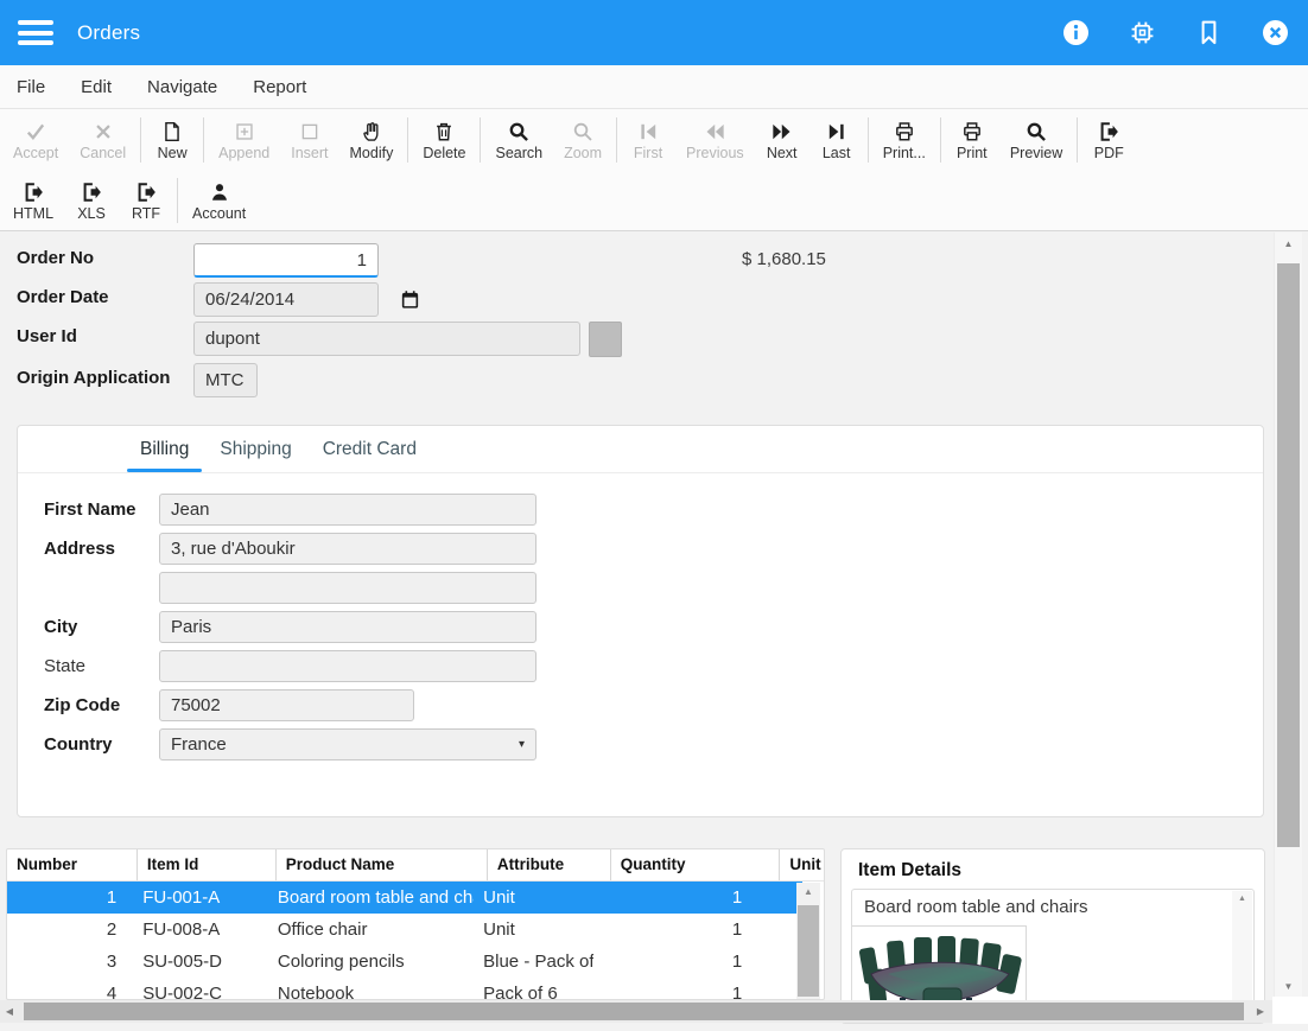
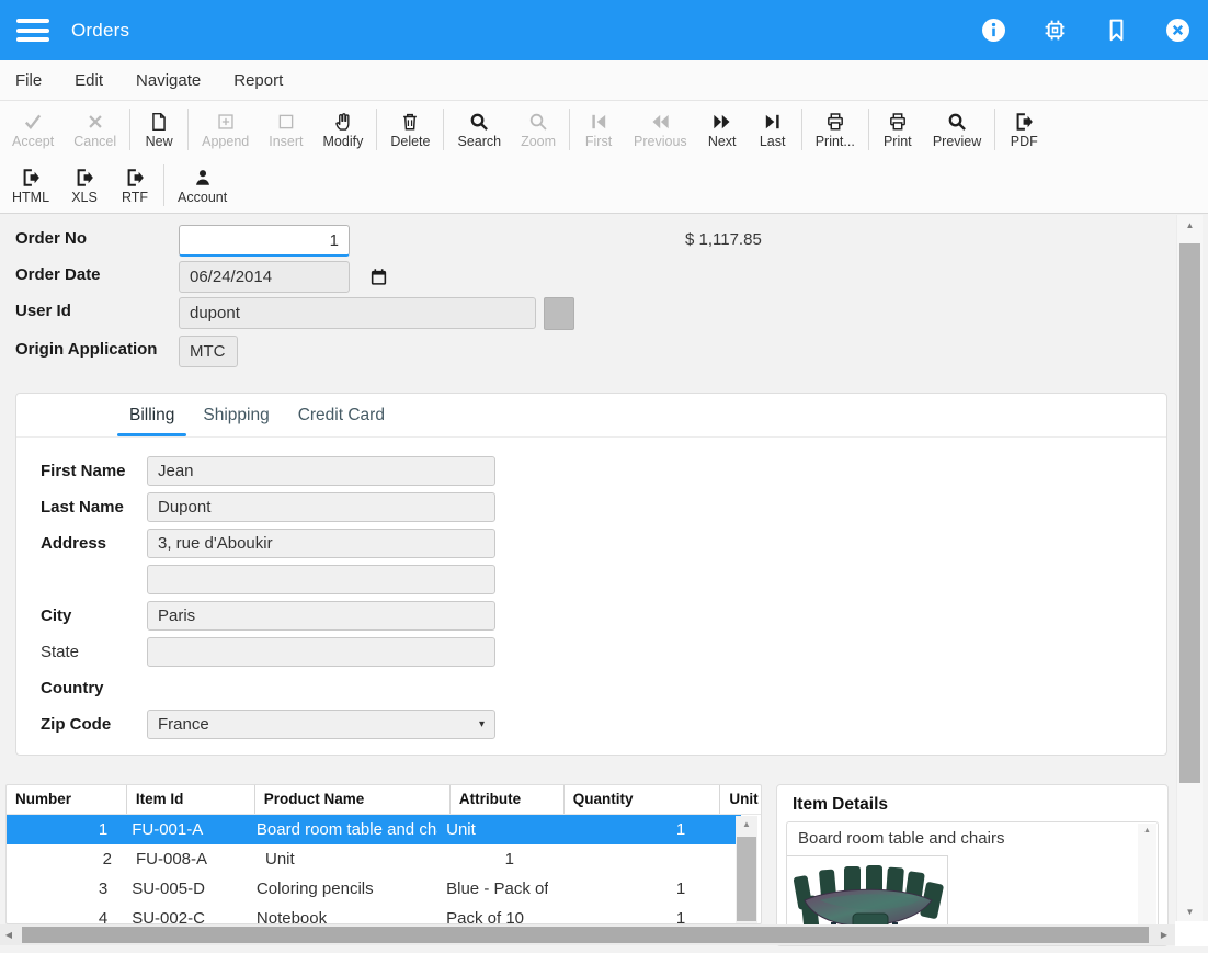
  Orders
  File
  Edit
  Navigate
  Report
  Accept
  Cancel
  New
  Append
  Insert
  Modify
  Delete
  Search
  Zoom
  First
  Previous
  Next
  Last
  Print...
  Print
  Preview
  PDF
  HTML
  XLS
  RTF
  Account
  Order No
  1
- $ 1,680.15
+ $ 1,117.85
  Order Date
  06/24/2014
  User Id
  dupont
  Origin Application
  MTC
  Billing
  Shipping
  Credit Card
  First Name
  Jean
+ Last Name
+ Dupont
  Address
  3, rue d'Aboukir
  City
  Paris
  State
- Zip Code
+ Country
- 75002
- Country
+ Zip Code
  France
  ▾
  Number
  Item Id
  Product Name
  Attribute
  Quantity
  1
  FU-001-A
  Board room table and ch
  Unit
  1
  2
  FU-008-A
- Office chair
  Unit
  1
  3
  SU-005-D
  Coloring pencils
  Blue - Pack of
  1
  4
  SU-002-C
  Notebook
- Pack of 6
+ Pack of 10
  1
  ▲
  Item Details
  Board room table and chairs
  ▲
  ▼
  ◀
  ▶
